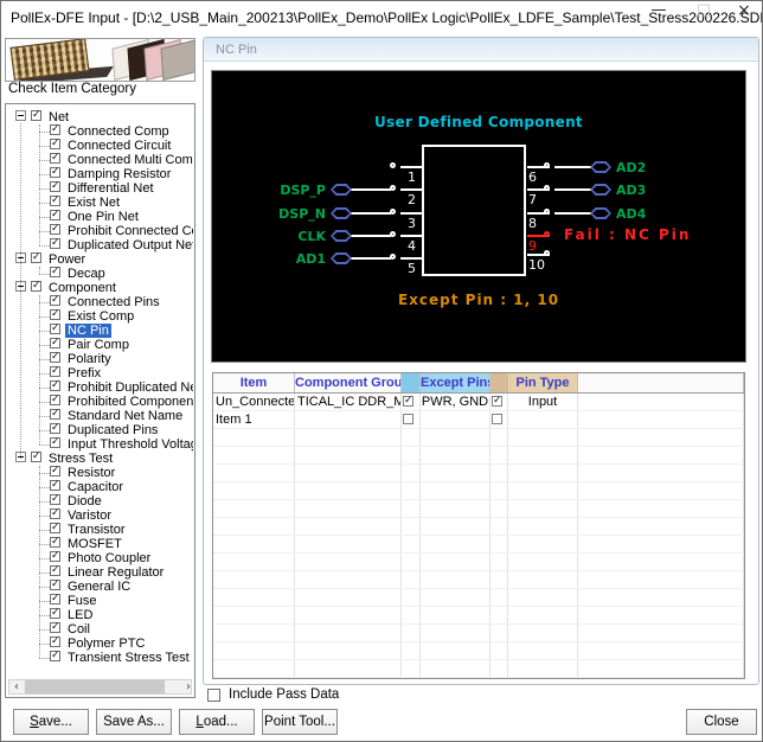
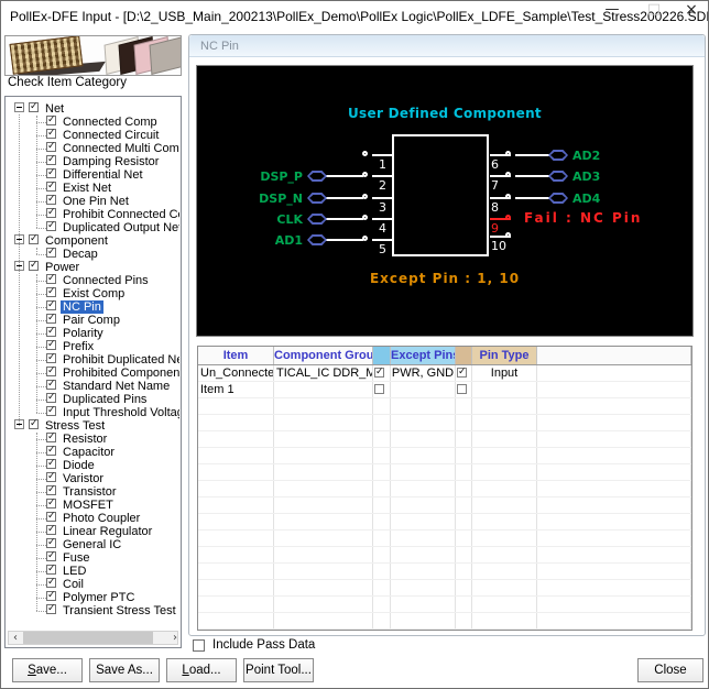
  PollEx-DFE Input - [D:\2_USB_Main_200213\PollEx_Demo\PollEx Logic\PollEx_LDFE_Sample\Test_Stress200226.SD
  —
  □
  ×
  Check Item Category
  Net
  Connected Comp
  Connected Circuit
  Connected Multi Com
  Damping Resistor
  Differential Net
  Exist Net
  One Pin Net
  Prohibit Connected C
  Duplicated Output Ne
- Power
+ Component
  Decap
- Component
+ Power
  Connected Pins
  Exist Comp
  NC Pin
  Pair Comp
  Polarity
  Prefix
  Prohibit Duplicated N
  Prohibited Componen
  Standard Net Name
  Duplicated Pins
  Input Threshold Volta
  Stress Test
  Resistor
  Capacitor
  Diode
  Varistor
  Transistor
  MOSFET
  Photo Coupler
  Linear Regulator
  General IC
  Fuse
  LED
  Coil
  Polymer PTC
  Transient Stress Test
  ‹
  ›
  NC Pin
  User Defined Component
  Except Pin : 1, 10
  1
  2
  DSP_P
  3
  DSP_N
  4
  CLK
  5
  AD1
  6
  AD2
  7
  AD3
  8
  AD4
  9
  Fail : NC Pin
  10
  Item
  Component Grou
  Except Pin
  Pin Type
  Un_Connecte
  TICAL_IC DDR_M
  PWR, GND
  Input
  Item 1
  Include Pass Data
  Save...
  Save As...
  Load...
  Point Tool...
  Close
